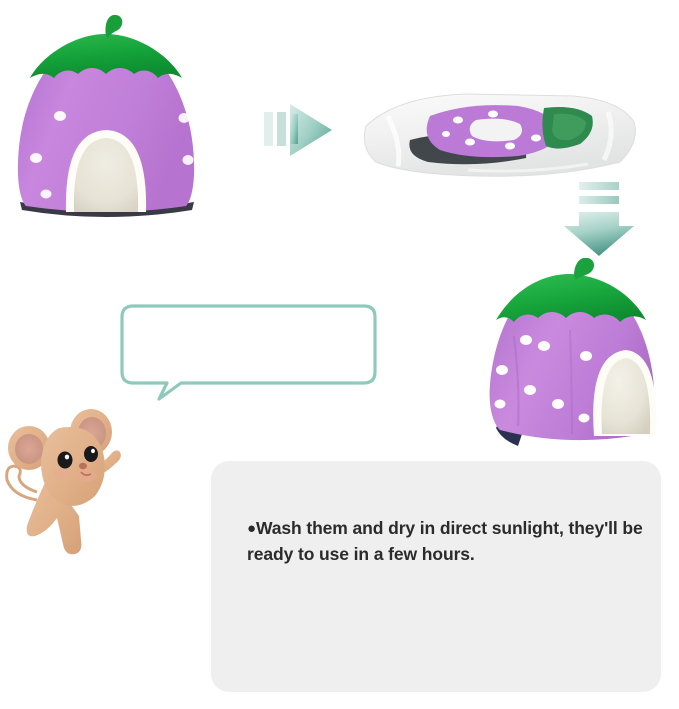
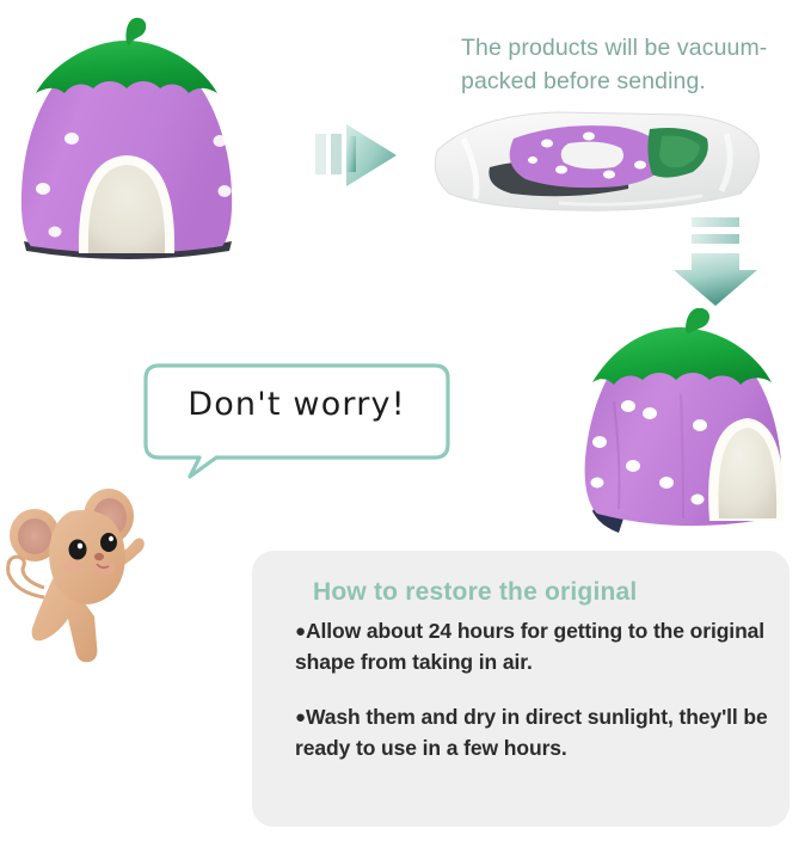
+ The products will be vacuum-
+ packed before sending.
+ Don't worry!
+ How to restore the original
+ ●Allow about 24 hours for getting to the original shape from taking in air.
  ●Wash them and dry in direct sunlight, they'll be ready to use in a few hours.
